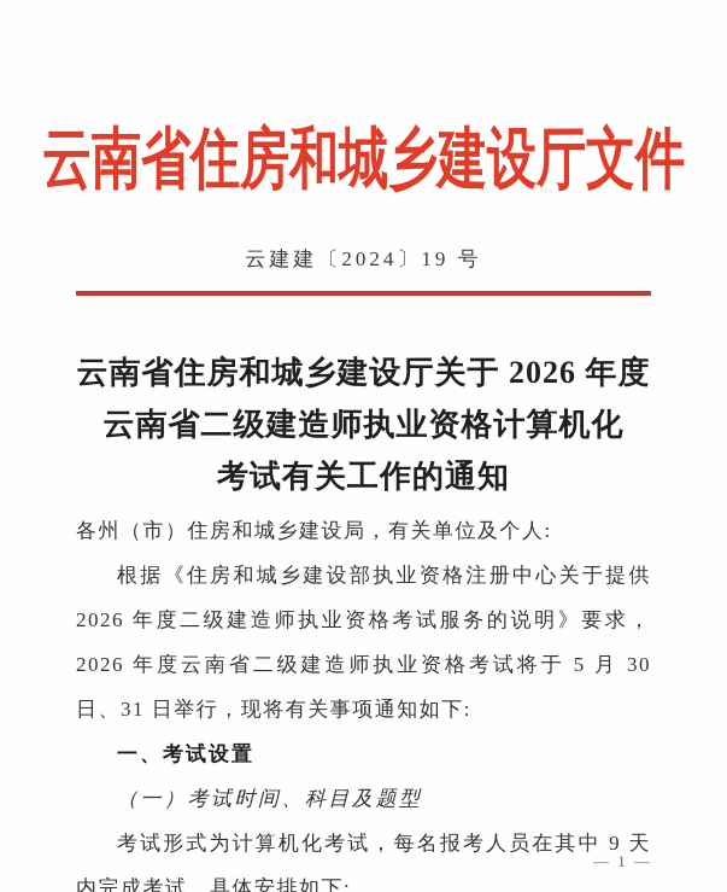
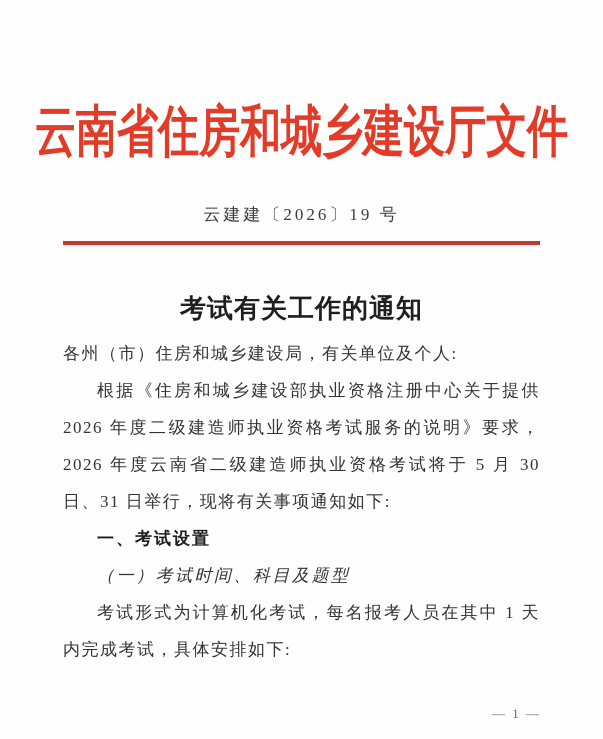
  云南省住房和城乡建设厅文件
- 云建建〔2024〕19 号
+ 云建建〔2026〕19 号
- 云南省住房和城乡建设厅关于 2026 年度
- 云南省二级建造师执业资格计算机化
  考试有关工作的通知
  各州（市）住房和城乡建设局，有关单位及个人:
  根据《住房和城乡建设部执业资格注册中心关于提供 2026 年度二级建造师执业资格考试服务的说明》要求，2026 年度云南省二级建造师执业资格考试将于 5 月 30 日、31 日举行，现将有关事项通知如下:
  一、考试设置
  （一）考试时间、科目及题型
- 考试形式为计算机化考试，每名报考人员在其中 9 天内完成考试，具体安排如下:
+ 考试形式为计算机化考试，每名报考人员在其中 1 天内完成考试，具体安排如下:
  — 1 —
